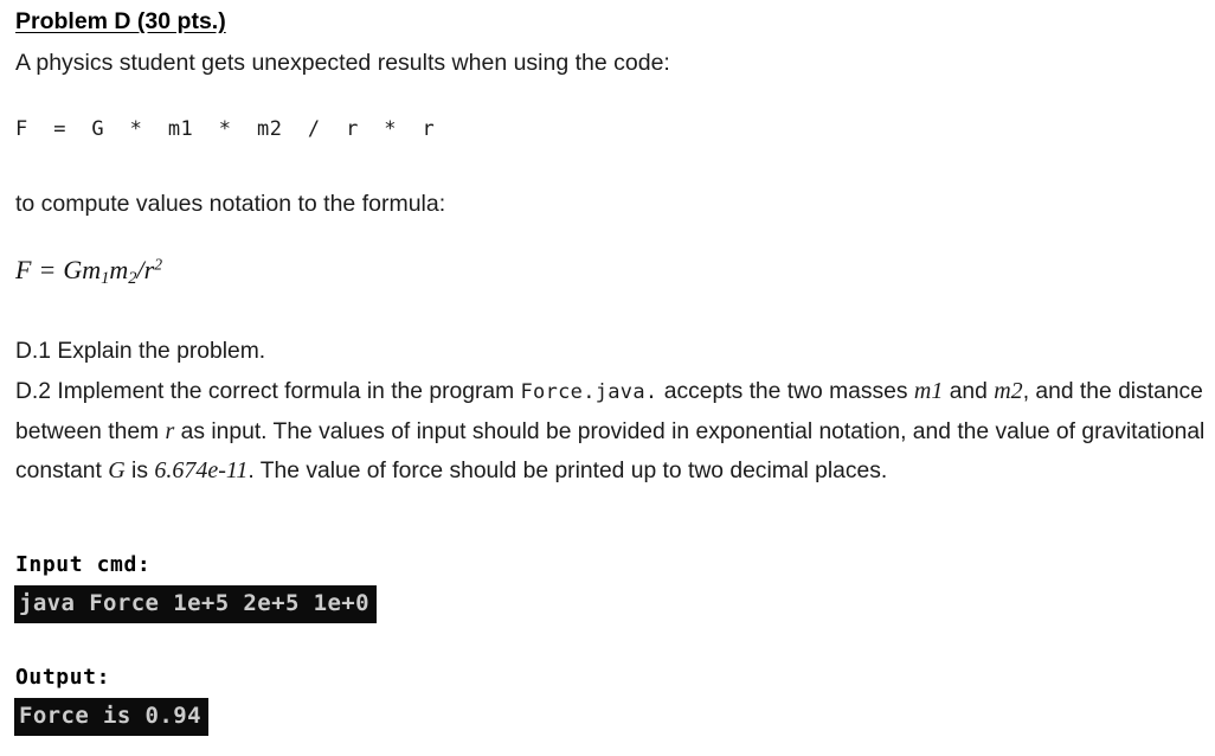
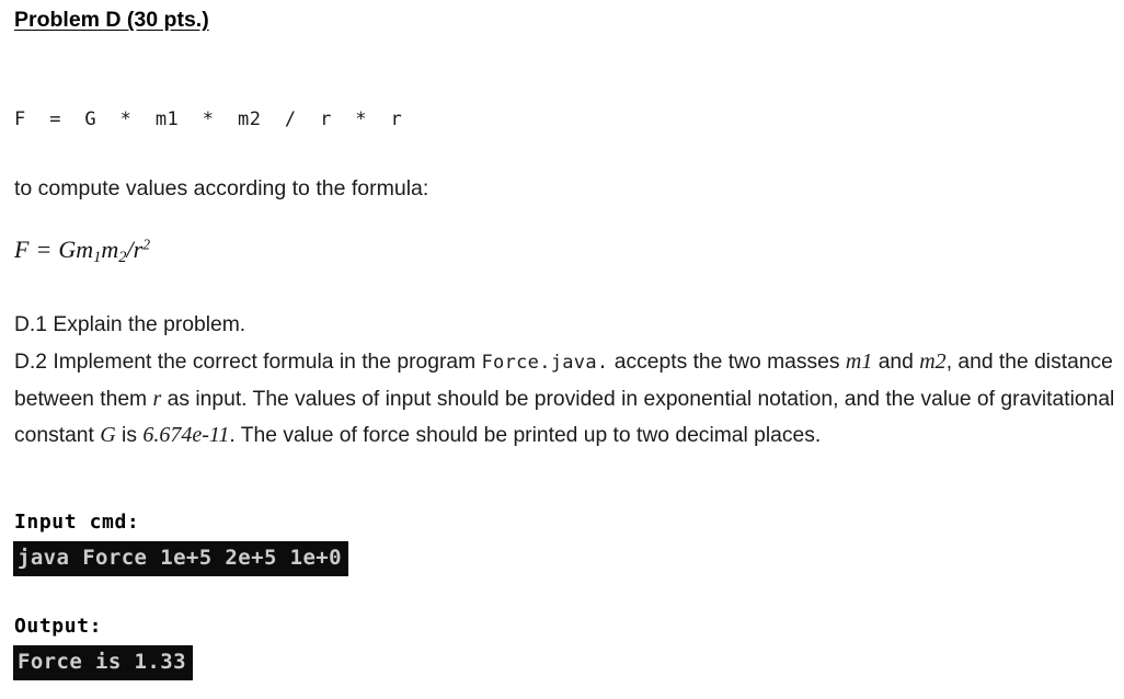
  Problem D (30 pts.)
- A physics student gets unexpected results when using the code:
  F = G * m1 * m2 / r * r
- to compute values notation to the formula:
+ to compute values according to the formula:
  F = Gm1m2/r2
  D.1 Explain the problem.
  D.2 Implement the correct formula in the program Force.java. accepts the two masses m1 and m2, and the distance between them r as input. The values of input should be provided in exponential notation, and the value of gravitational constant G is 6.674e-11. The value of force should be printed up to two decimal places.
  Input cmd:
  java Force 1e+5 2e+5 1e+0
  Output:
- Force is 0.94
+ Force is 1.33
